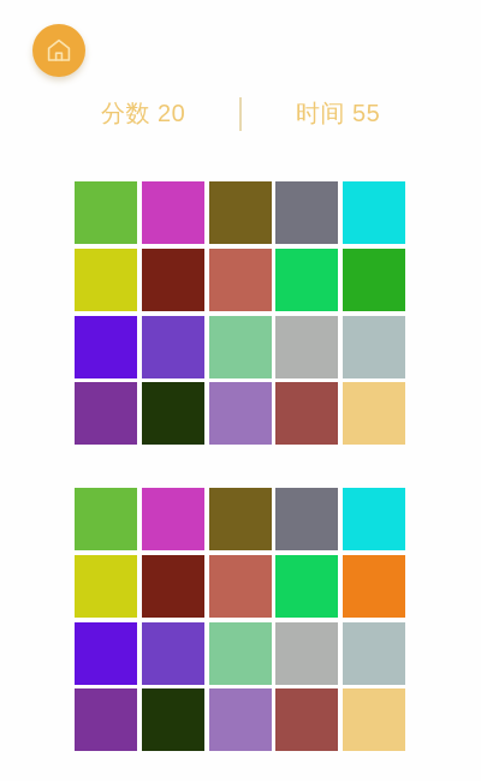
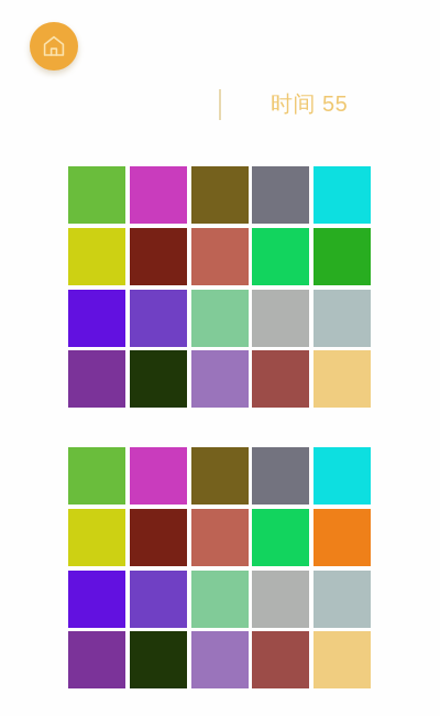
- 分数 20
  时间 55
